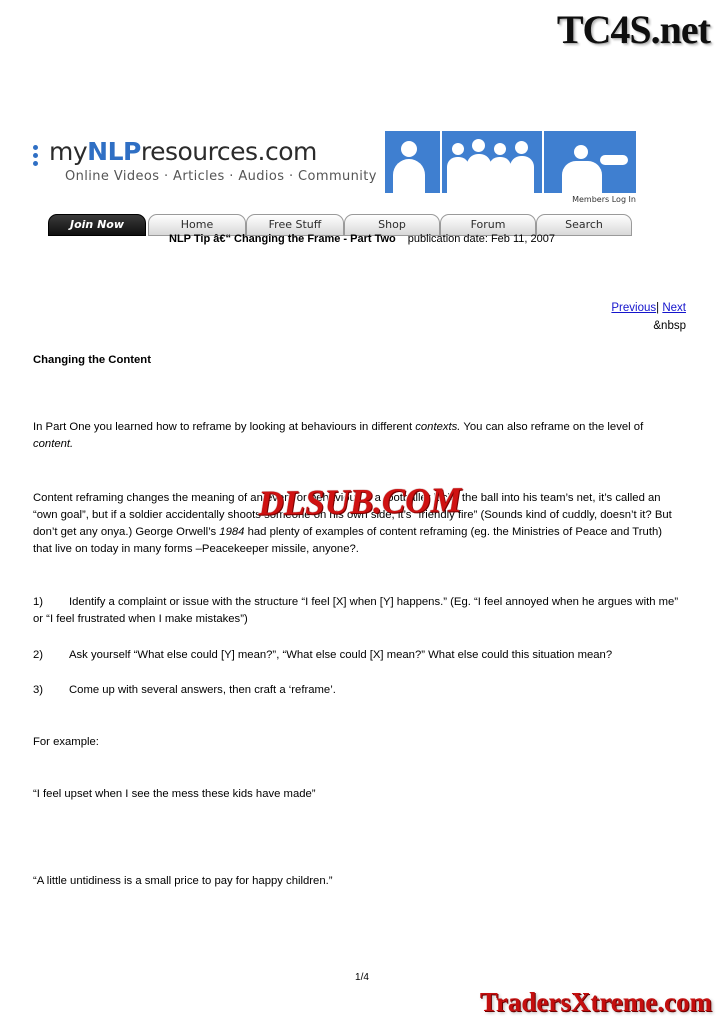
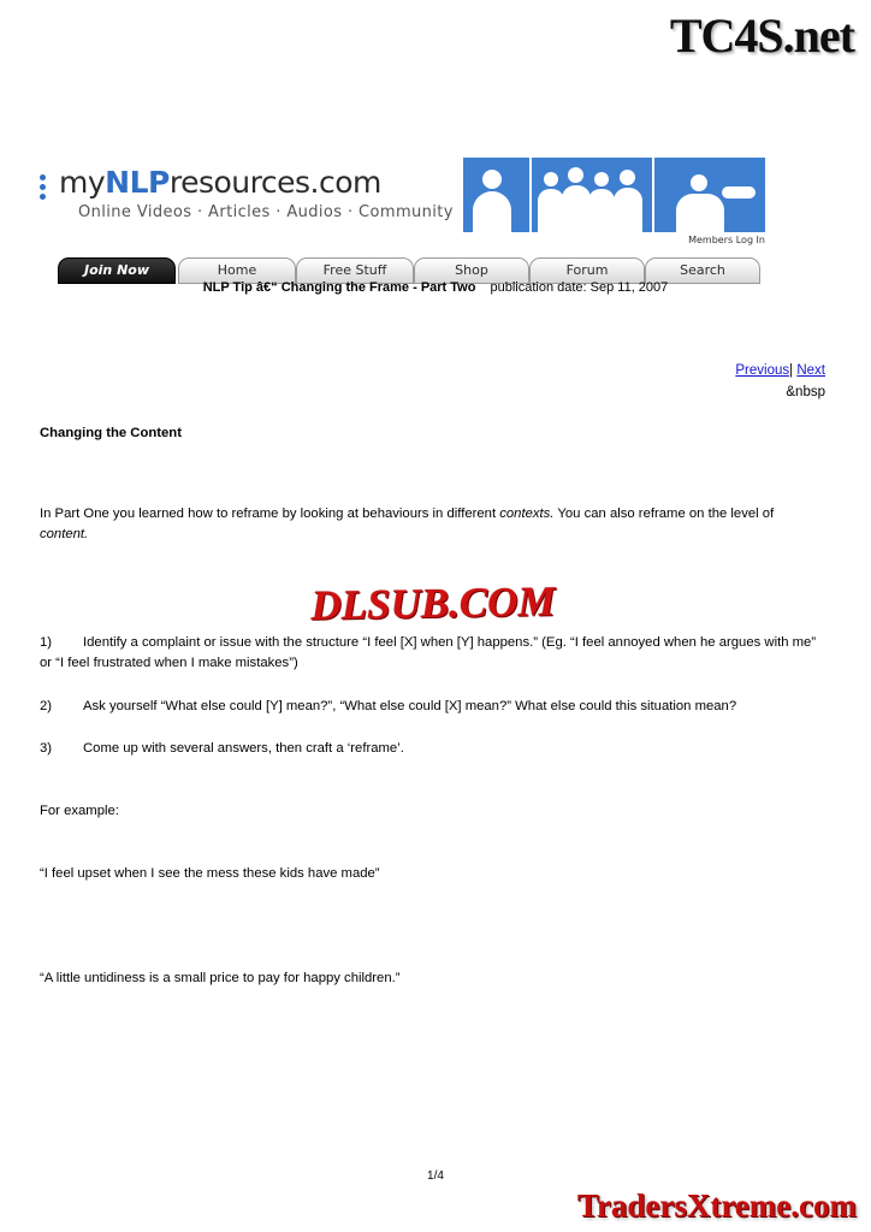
  TC4S.net
  myNLPresources.com
  Online Videos · Articles · Audios · Community
  Members Log In
  Join Now
  Home
  Free Stuff
  Shop
  Forum
  Search
- NLP Tip â€“ Changing the Frame - Part Two publication date: Feb 11, 2007
+ NLP Tip â€“ Changing the Frame - Part Two publication date: Sep 11, 2007
  Previous| Next
  &nbsp
  Changing the Content
  In Part One you learned how to reframe by looking at behaviours in different contexts. You can also reframe on the level of content.
- Content reframing changes the meaning of an event or behaviour. If a footballer kicks the ball into his team’s net, it’s called an “own goal”, but if a soldier accidentally shoots someone on his own side, it’s “friendly fire” (Sounds kind of cuddly, doesn’t it? But don’t get any onya.) George Orwell’s 1984 had plenty of examples of content reframing (eg. the Ministries of Peace and Truth) that live on today in many forms –Peacekeeper missile, anyone?.
  1) Identify a complaint or issue with the structure “I feel [X] when [Y] happens.” (Eg. “I feel annoyed when he argues with me” or “I feel frustrated when I make mistakes”)
  2) Ask yourself “What else could [Y] mean?”, “What else could [X] mean?” What else could this situation mean?
  3) Come up with several answers, then craft a ‘reframe’.
  For example:
  “I feel upset when I see the mess these kids have made”
  “A little untidiness is a small price to pay for happy children.”
  DLSUB.COM
  1/4
  TradersXtreme.com
